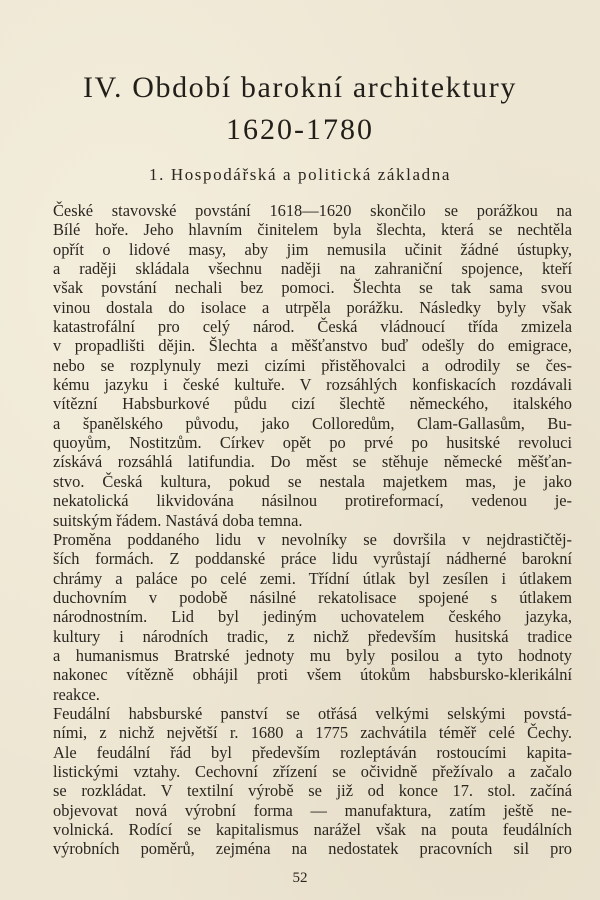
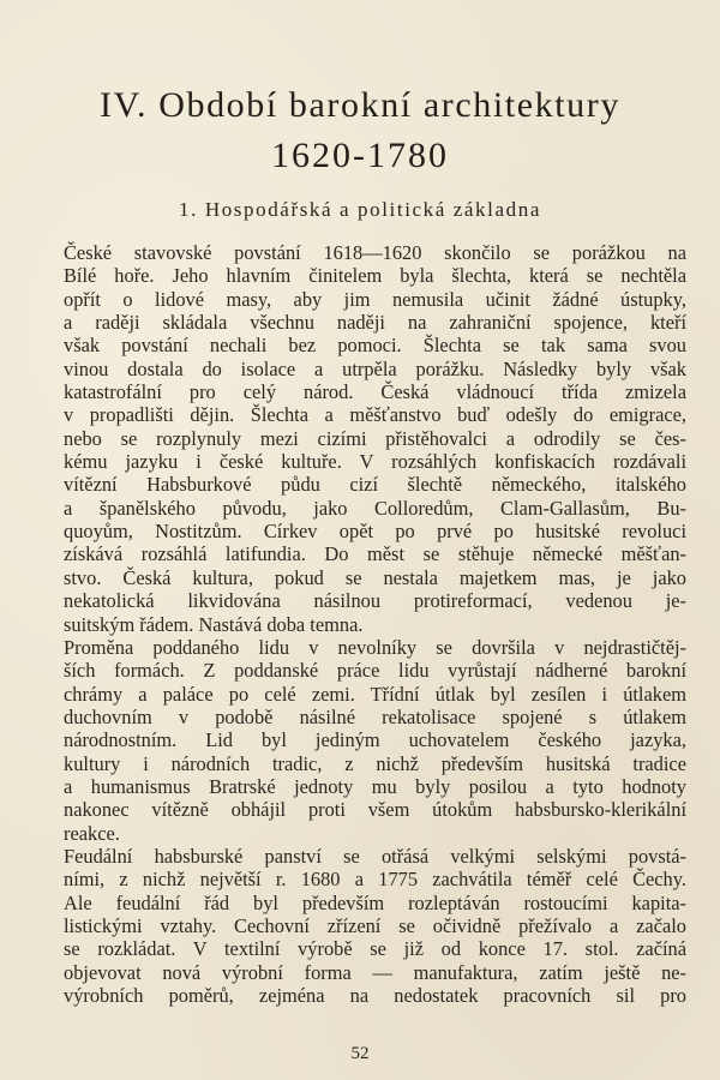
  IV. Období barokní architektury
  1620-1780
  1. Hospodářská a politická základna
  České stavovské povstání 1618—1620 skončilo se porážkou na
  Bílé hoře. Jeho hlavním činitelem byla šlechta, která se nechtěla
  opřít o lidové masy, aby jim nemusila učinit žádné ústupky,
  a raději skládala všechnu naději na zahraniční spojence, kteří
  však povstání nechali bez pomoci. Šlechta se tak sama svou
  vinou dostala do isolace a utrpěla porážku. Následky byly však
  katastrofální pro celý národ. Česká vládnoucí třída zmizela
  v propadlišti dějin. Šlechta a měšťanstvo buď odešly do emigrace,
  nebo se rozplynuly mezi cizími přistěhovalci a odrodily se čes-
  kému jazyku i české kultuře. V rozsáhlých konfiskacích rozdávali
  vítězní Habsburkové půdu cizí šlechtě německého, italského
  a španělského původu, jako Colloredům, Clam-Gallasům, Bu-
  quoyům, Nostitzům. Církev opět po prvé po husitské revoluci
  získává rozsáhlá latifundia. Do měst se stěhuje německé měšťan-
  stvo. Česká kultura, pokud se nestala majetkem mas, je jako
  nekatolická likvidována násilnou protireformací, vedenou je-
  suitským řádem. Nastává doba temna.
  Proměna poddaného lidu v nevolníky se dovršila v nejdrastičtěj-
  ších formách. Z poddanské práce lidu vyrůstají nádherné barokní
  chrámy a paláce po celé zemi. Třídní útlak byl zesílen i útlakem
  duchovním v podobě násilné rekatolisace spojené s útlakem
  národnostním. Lid byl jediným uchovatelem českého jazyka,
  kultury i národních tradic, z nichž především husitská tradice
  a humanismus Bratrské jednoty mu byly posilou a tyto hodnoty
  nakonec vítězně obhájil proti všem útokům habsbursko-klerikální
  reakce.
  Feudální habsburské panství se otřásá velkými selskými povstá-
  ními, z nichž největší r. 1680 a 1775 zachvátila téměř celé Čechy.
  Ale feudální řád byl především rozleptáván rostoucími kapita-
  listickými vztahy. Cechovní zřízení se očividně přežívalo a začalo
  se rozkládat. V textilní výrobě se již od konce 17. stol. začíná
  objevovat nová výrobní forma — manufaktura, zatím ještě ne-
- volnická. Rodící se kapitalismus narážel však na pouta feudálních
  výrobních poměrů, zejména na nedostatek pracovních sil pro
  52
